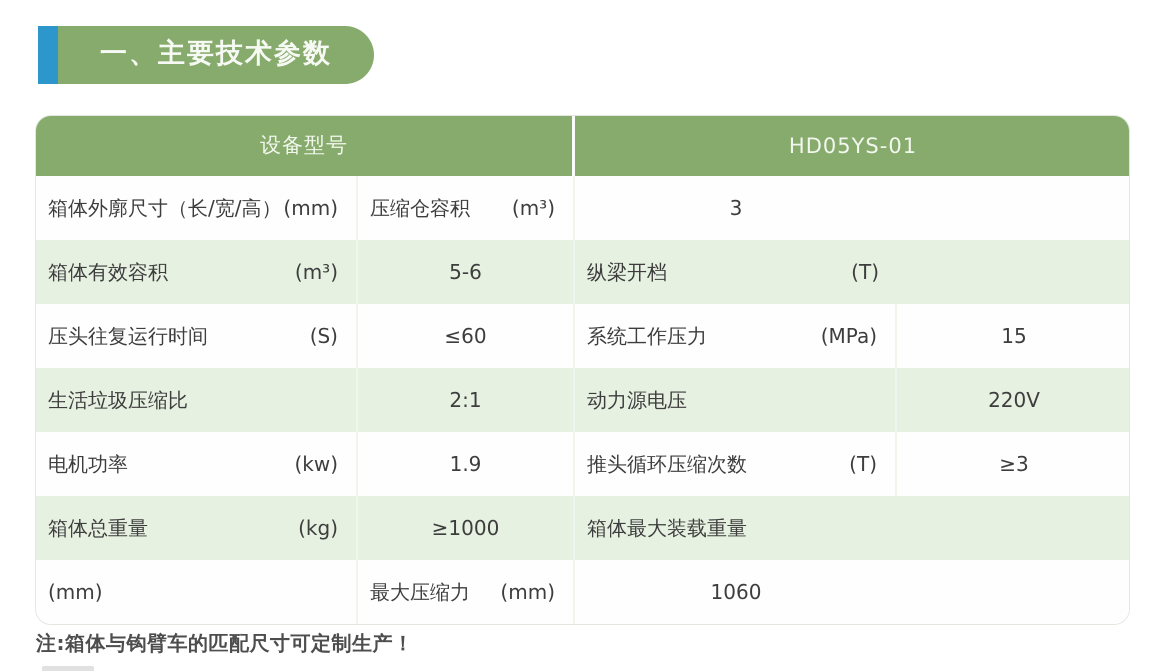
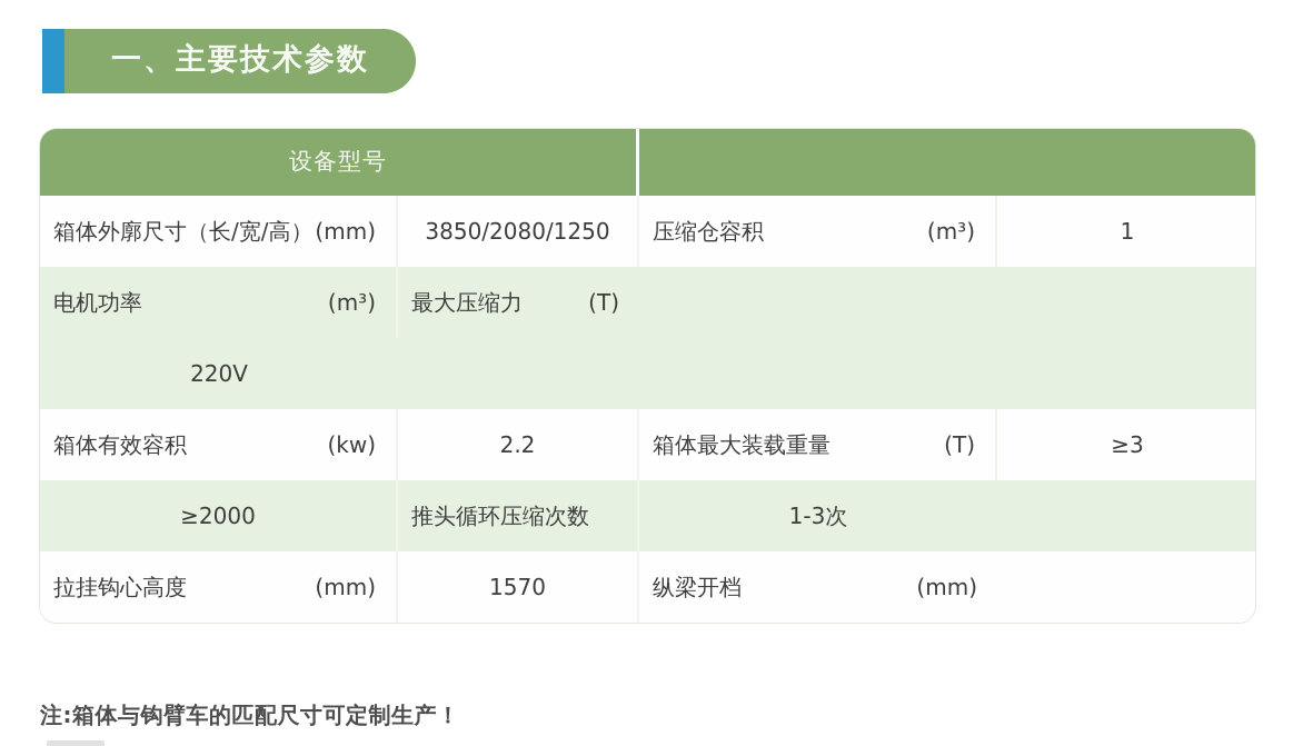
  一、主要技术参数
  设备型号
- HD05YS-01
  箱体外廓尺寸（长/宽/高）
  (mm)
+ 3850/2080/1250
  压缩仓容积
  (m³)
- 3
+ 1
- 箱体有效容积
+ 电机功率
  (m³)
- 5-6
- 纵梁开档
+ 最大压缩力
  (T)
- 压头往复运行时间
- (S)
- ≤60
- 系统工作压力
- (MPa)
- 15
- 生活垃圾压缩比
- 2:1
- 动力源电压
  220V
- 电机功率
+ 箱体有效容积
  (kw)
- 1.9
+ 2.2
- 推头循环压缩次数
+ 箱体最大装载重量
  (T)
  ≥3
- 箱体总重量
- (kg)
- ≥1000
+ ≥2000
- 箱体最大装载重量
+ 推头循环压缩次数
+ 1-3次
+ 拉挂钩心高度
  (mm)
+ 1570
- 最大压缩力
+ 纵梁开档
  (mm)
- 1060
  注:箱体与钩臂车的匹配尺寸可定制生产！
